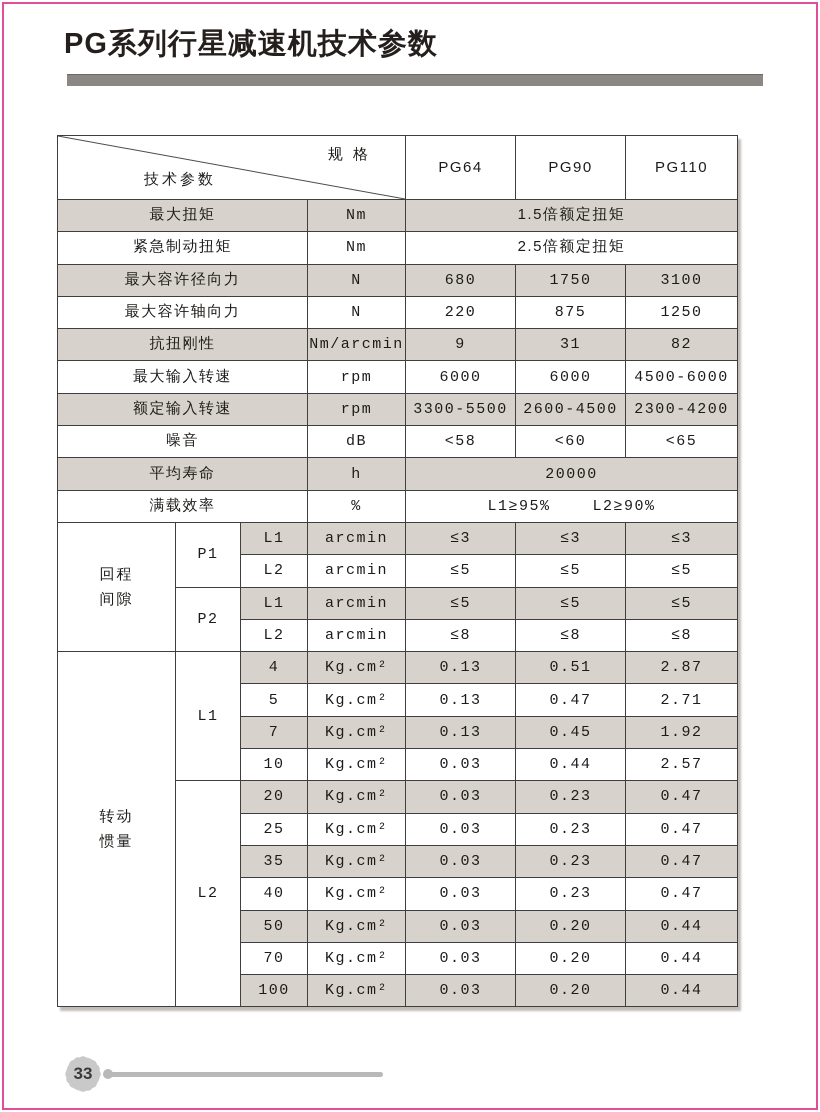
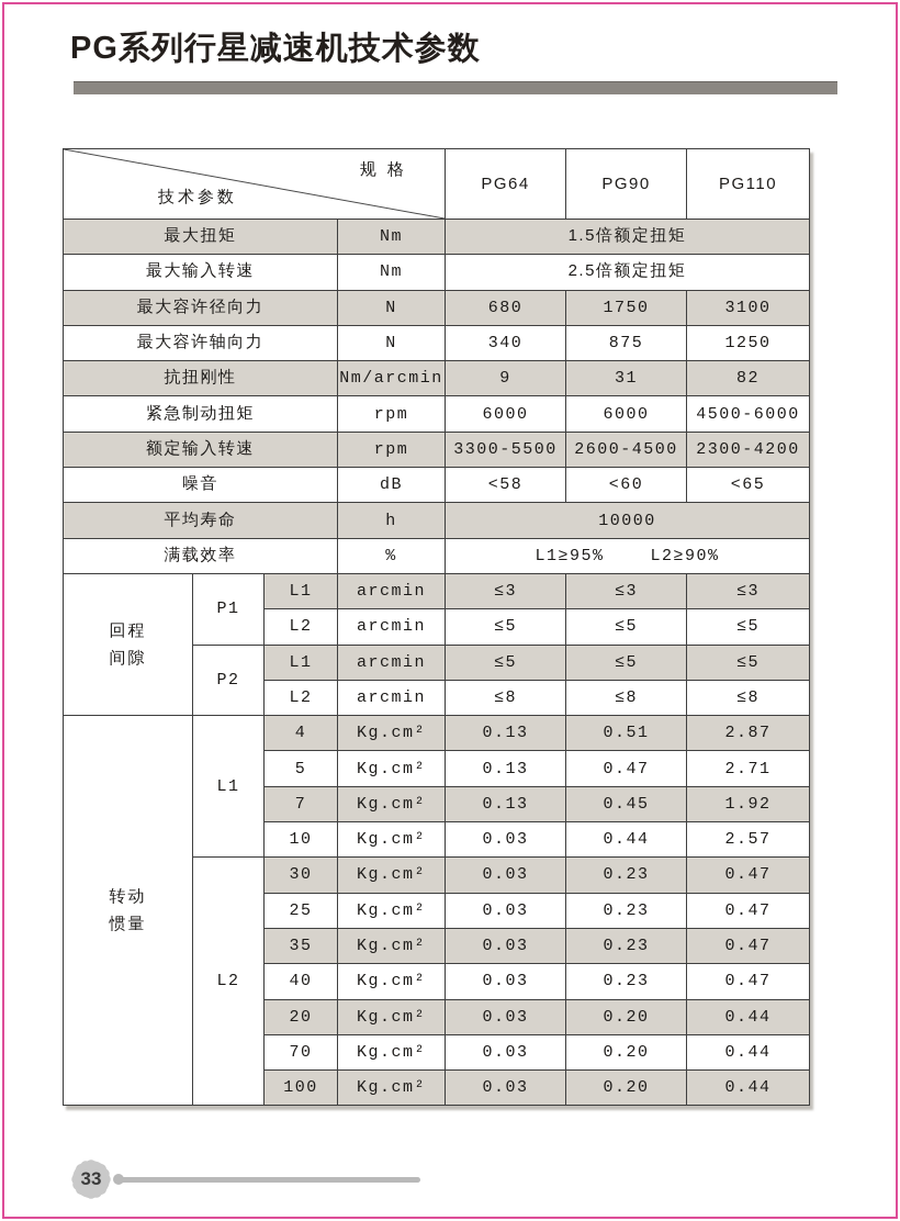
  PG系列行星减速机技术参数
  规 格 技术参数	PG64	PG90	PG110
  最大扭矩	Nm	1.5倍额定扭矩
- 紧急制动扭矩	Nm	2.5倍额定扭矩
+ 最大输入转速	Nm	2.5倍额定扭矩
  最大容许径向力	N	680	1750	3100
- 最大容许轴向力	N	220	875	1250
+ 最大容许轴向力	N	340	875	1250
  抗扭刚性	Nm/arcmin	9	31	82
- 最大输入转速	rpm	6000	6000	4500-6000
+ 紧急制动扭矩	rpm	6000	6000	4500-6000
  额定输入转速	rpm	3300-5500	2600-4500	2300-4200
  噪音	dB	<58	<60	<65
- 平均寿命	h	20000
+ 平均寿命	h	10000
  满载效率	%	L1≥95% L2≥90%
  回程间隙	P1	L1	arcmin	≤3	≤3	≤3
  L2	arcmin	≤5	≤5	≤5
  P2	L1	arcmin	≤5	≤5	≤5
  L2	arcmin	≤8	≤8	≤8
  转动惯量	L1	4	Kg.cm²	0.13	0.51	2.87
  5	Kg.cm²	0.13	0.47	2.71
  7	Kg.cm²	0.13	0.45	1.92
  10	Kg.cm²	0.03	0.44	2.57
- L2	20	Kg.cm²	0.03	0.23	0.47
+ L2	30	Kg.cm²	0.03	0.23	0.47
  25	Kg.cm²	0.03	0.23	0.47
  35	Kg.cm²	0.03	0.23	0.47
  40	Kg.cm²	0.03	0.23	0.47
- 50	Kg.cm²	0.03	0.20	0.44
+ 20	Kg.cm²	0.03	0.20	0.44
  70	Kg.cm²	0.03	0.20	0.44
  100	Kg.cm²	0.03	0.20	0.44
  33
